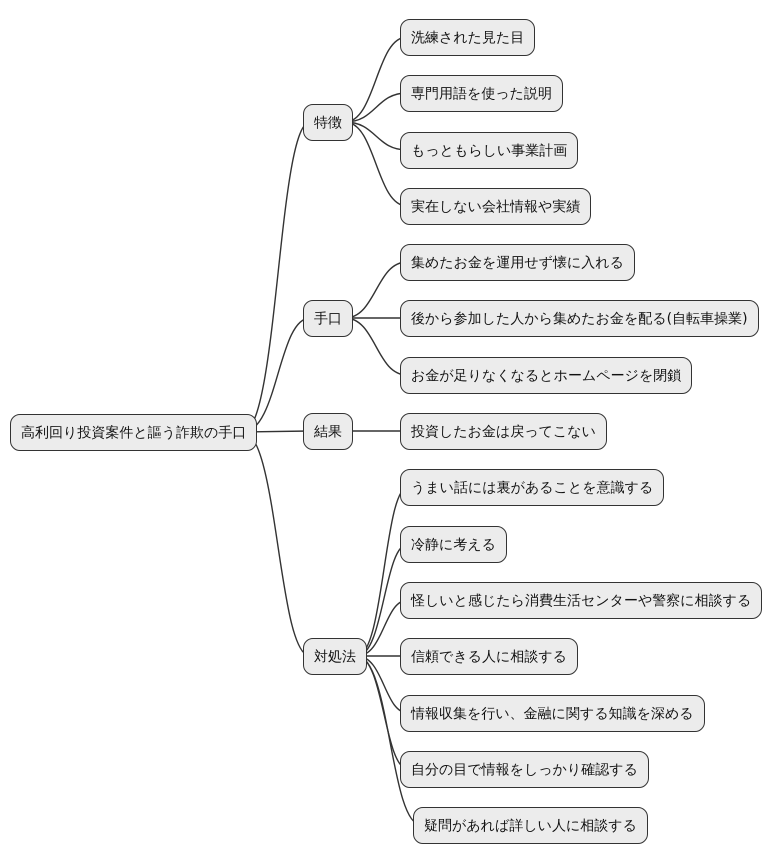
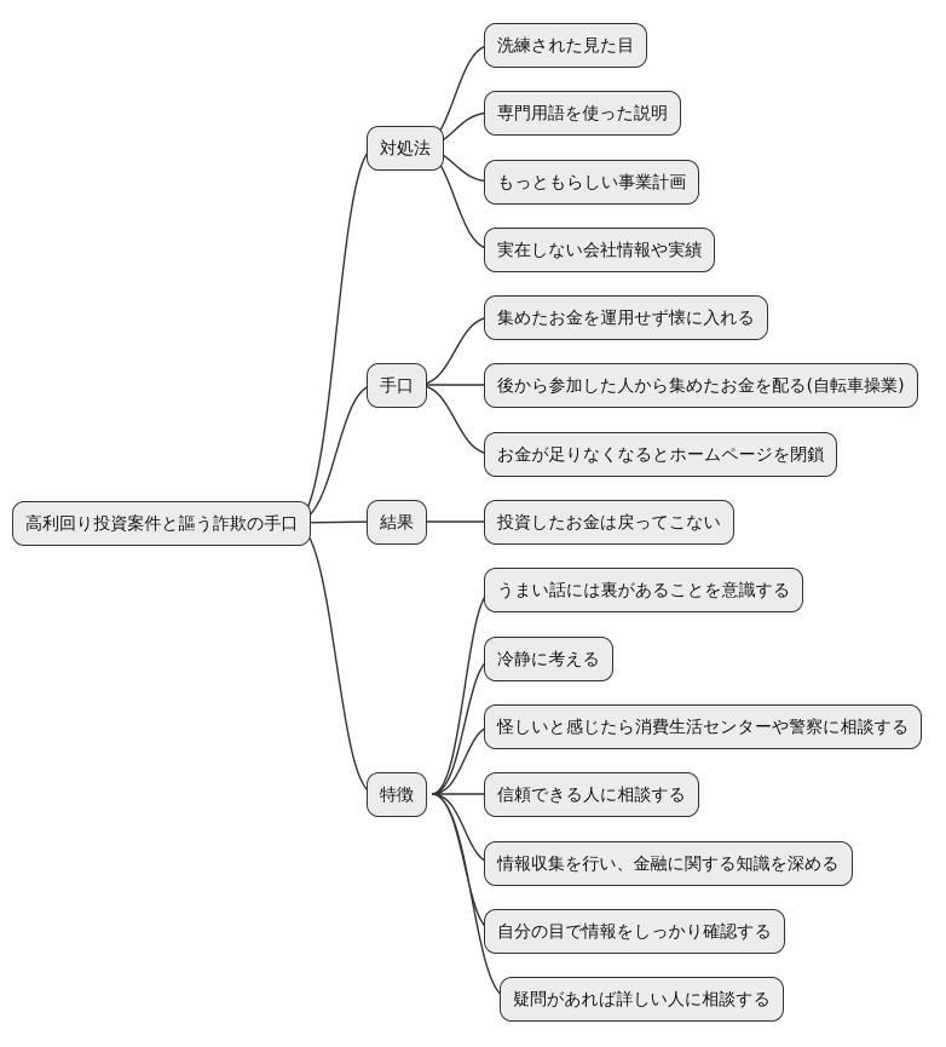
  高利回り投資案件と謳う詐欺の手口
- 特徴
+ 対処法
  手口
  結果
- 対処法
+ 特徴
  洗練された見た目
  専門用語を使った説明
  もっともらしい事業計画
  実在しない会社情報や実績
  集めたお金を運用せず懐に入れる
  後から参加した人から集めたお金を配る(自転車操業)
  お金が足りなくなるとホームページを閉鎖
  投資したお金は戻ってこない
  うまい話には裏があることを意識する
  冷静に考える
  怪しいと感じたら消費生活センターや警察に相談する
  信頼できる人に相談する
  情報収集を行い、金融に関する知識を深める
  自分の目で情報をしっかり確認する
  疑問があれば詳しい人に相談する
